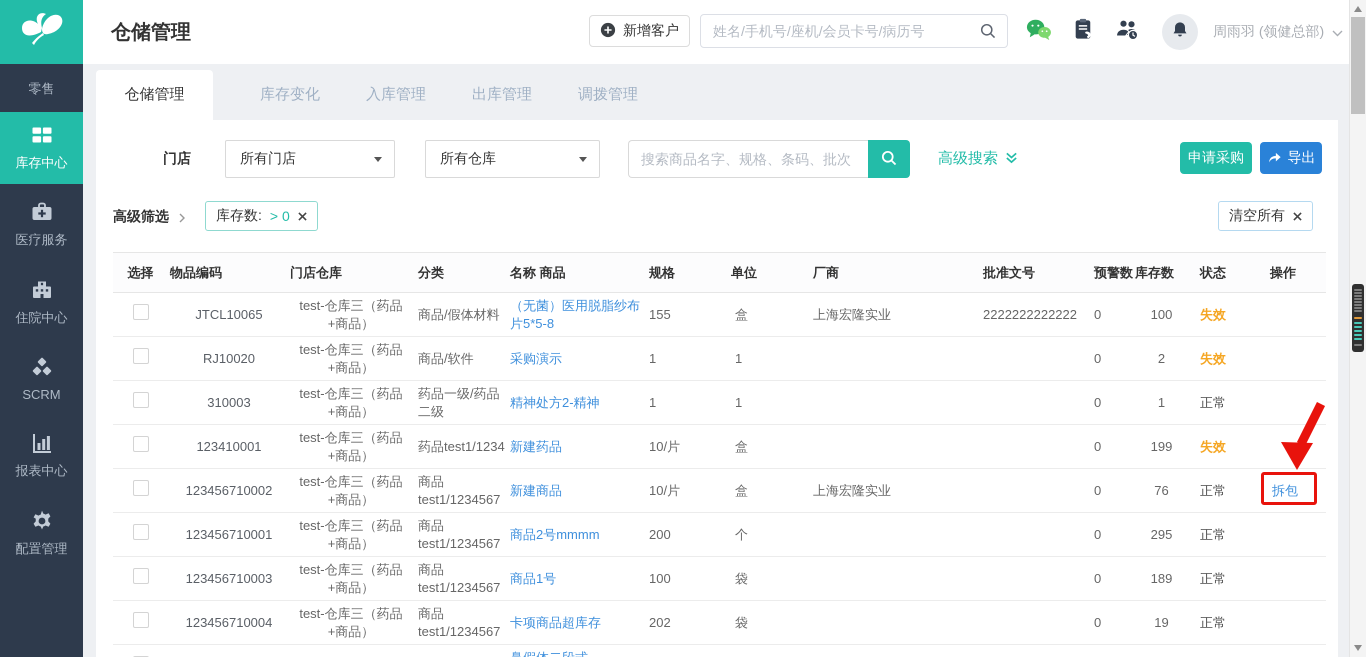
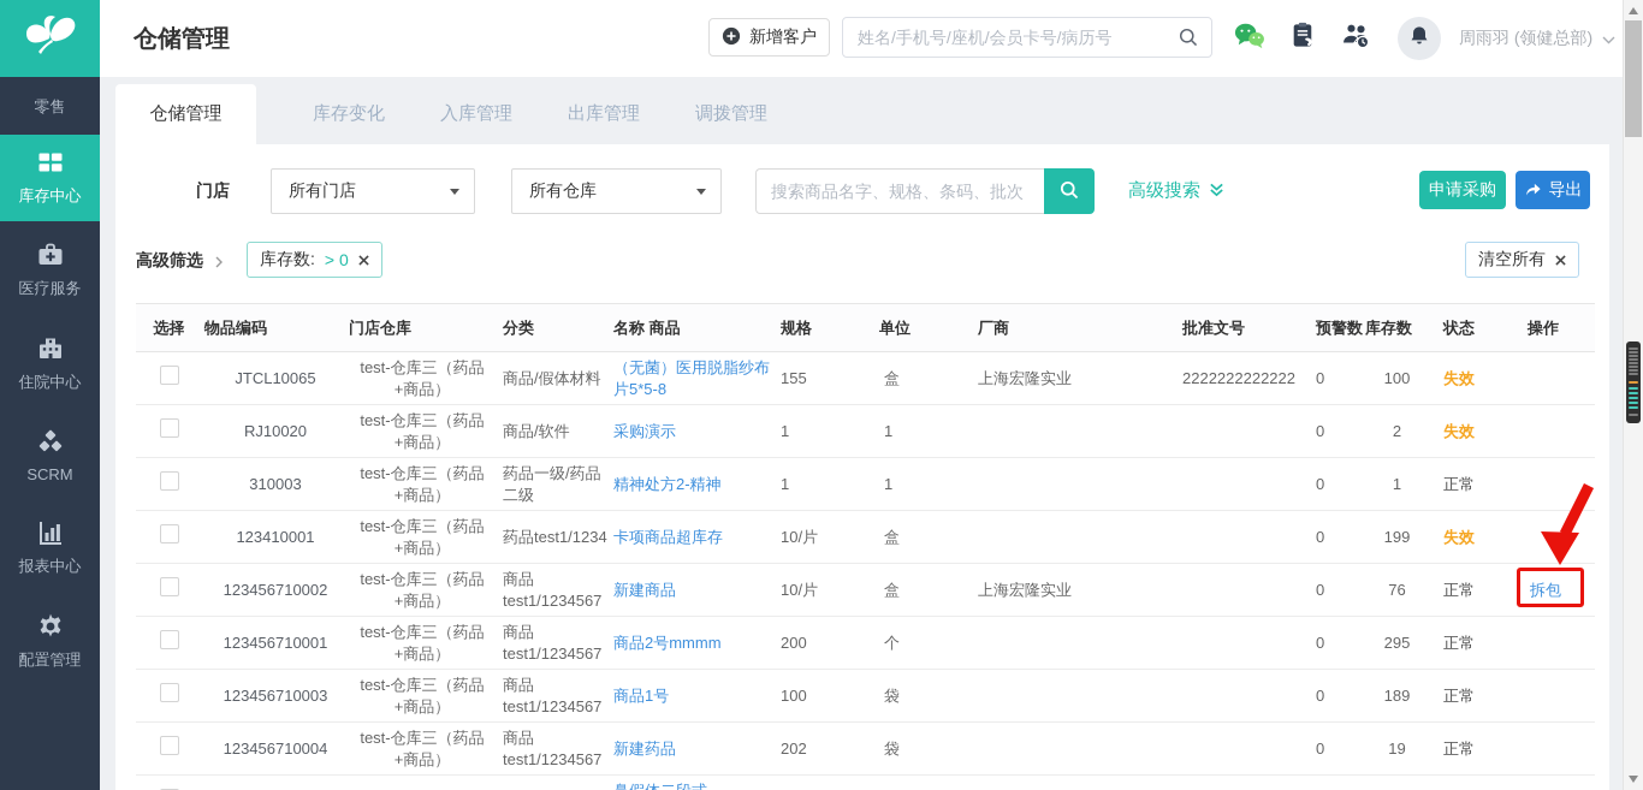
  零售
  库存中心
  医疗服务
  住院中心
  SCRM
  报表中心
  配置管理
  仓储管理
  新增客户
  姓名/手机号/座机/会员卡号/病历号
  周雨羽 (领健总部)
  仓储管理
  库存变化
  入库管理
  出库管理
  调拨管理
  门店
  所有门店
  所有仓库
  搜索商品名字、规格、条码、批次
  高级搜索
  申请采购
  导出
  高级筛选
  库存数:
  > 0
  清空所有
  选择	物品编码	门店仓库	分类	名称 商品	规格	单位	厂商	批准文号	预警数	库存数	状态	操作
  	JTCL10065	test-仓库三（药品+商品）	商品/假体材料	（无菌）医用脱脂纱布片5*5-8	155	盒	上海宏隆实业	2222222222222	0	100	失效
  	RJ10020	test-仓库三（药品+商品）	商品/软件	采购演示	1	1			0	2	失效
  	310003	test-仓库三（药品+商品）	药品一级/药品二级	精神处方2-精神	1	1			0	1	正常
- 	123410001	test-仓库三（药品+商品）	药品test1/1234	新建药品	10/片	盒			0	199	失效
+ 	123410001	test-仓库三（药品+商品）	药品test1/1234	卡项商品超库存	10/片	盒			0	199	失效
  	123456710002	test-仓库三（药品+商品）	商品test1/1234567	新建商品	10/片	盒	上海宏隆实业		0	76	正常	拆包
  	123456710001	test-仓库三（药品+商品）	商品test1/1234567	商品2号mmmm	200	个			0	295	正常
  	123456710003	test-仓库三（药品+商品）	商品test1/1234567	商品1号	100	袋			0	189	正常
- 	123456710004	test-仓库三（药品+商品）	商品test1/1234567	卡项商品超库存	202	袋			0	19	正常
+ 	123456710004	test-仓库三（药品+商品）	商品test1/1234567	新建药品	202	袋			0	19	正常
